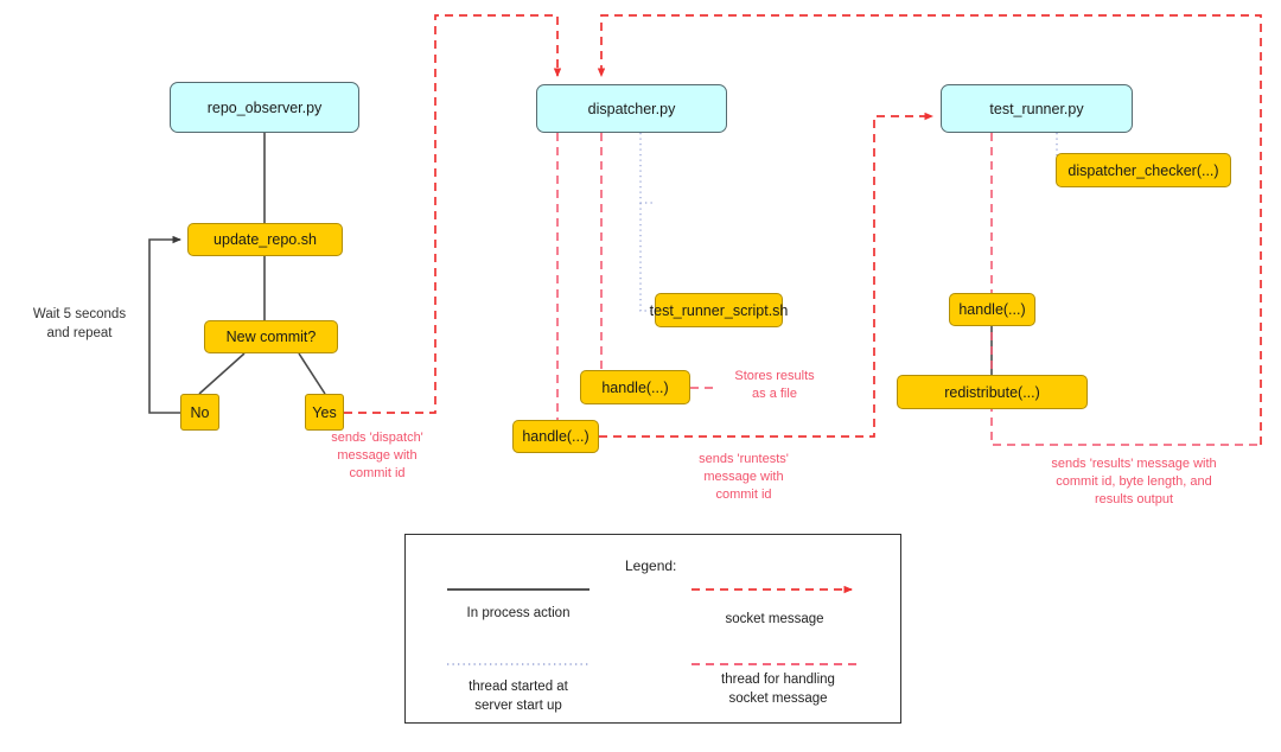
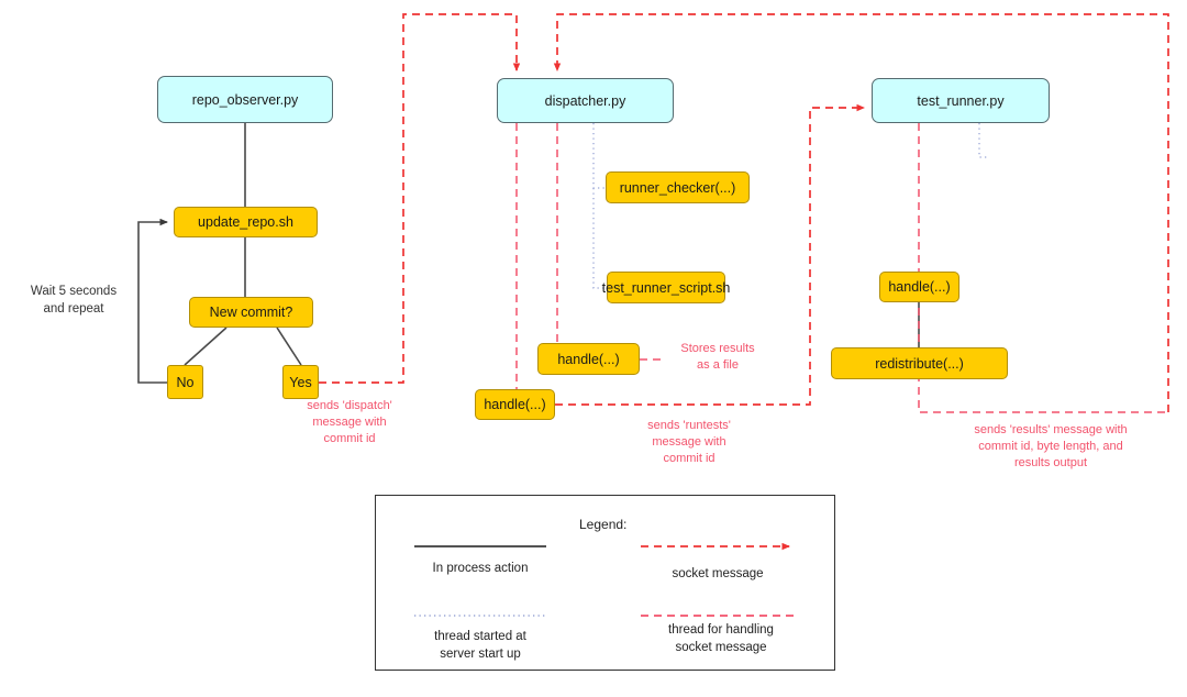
  repo_observer.py
  dispatcher.py
  test_runner.py
  update_repo.sh
  New commit?
  No
  Yes
+ runner_checker(...)
  test_runner_script.sh
  handle(...)
  handle(...)
- dispatcher_checker(...)
  handle(...)
  redistribute(...)
  Wait 5 seconds
  and repeat
  sends 'dispatch'
  message with
  commit id
  Stores results
  as a file
  sends 'runtests'
  message with
  commit id
  sends 'results' message with
  commit id, byte length, and
  results output
  Legend:
  In process action
  socket message
  thread started at
  server start up
  thread for handling
  socket message
